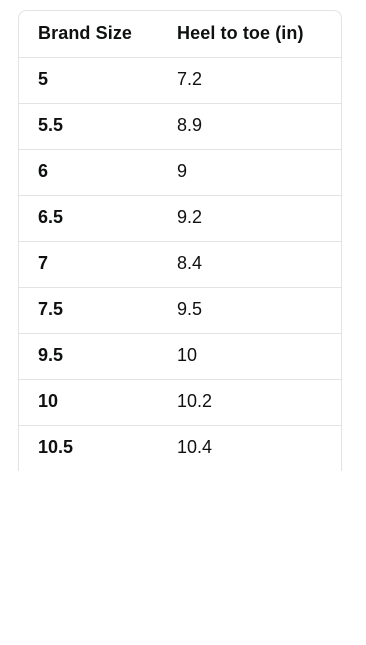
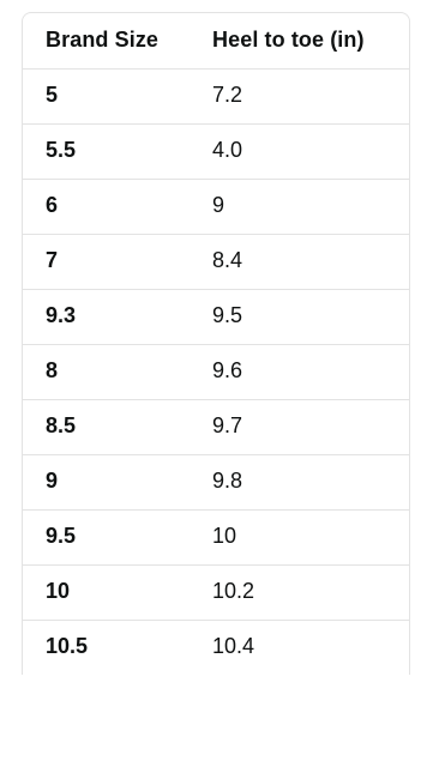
  Brand Size	Heel to toe (in)
  5	7.2
- 5.5	8.9
+ 5.5	4.0
  6	9
- 6.5	9.2
  7	8.4
- 7.5	9.5
+ 9.3	9.5
+ 8	9.6
+ 8.5	9.7
+ 9	9.8
  9.5	10
  10	10.2
  10.5	10.4
